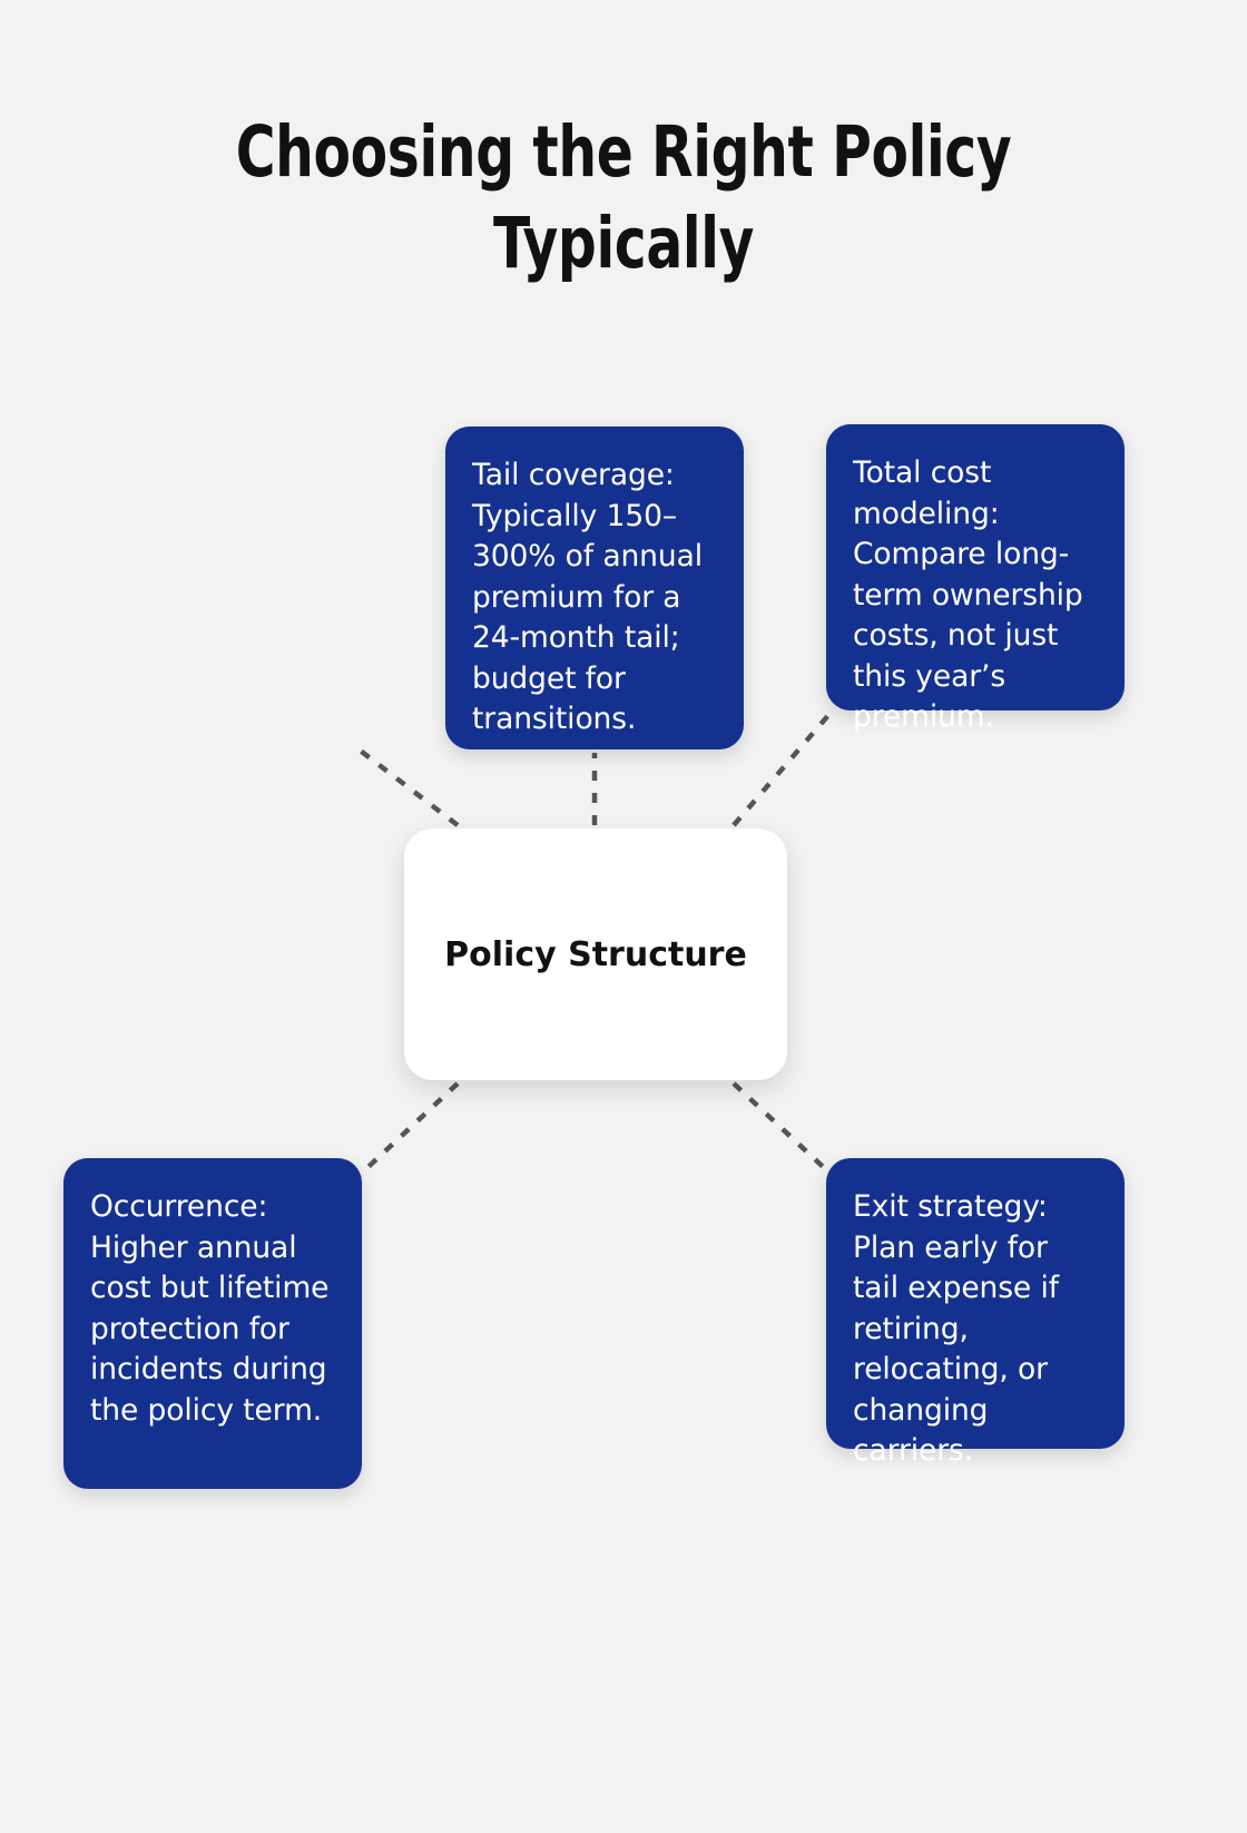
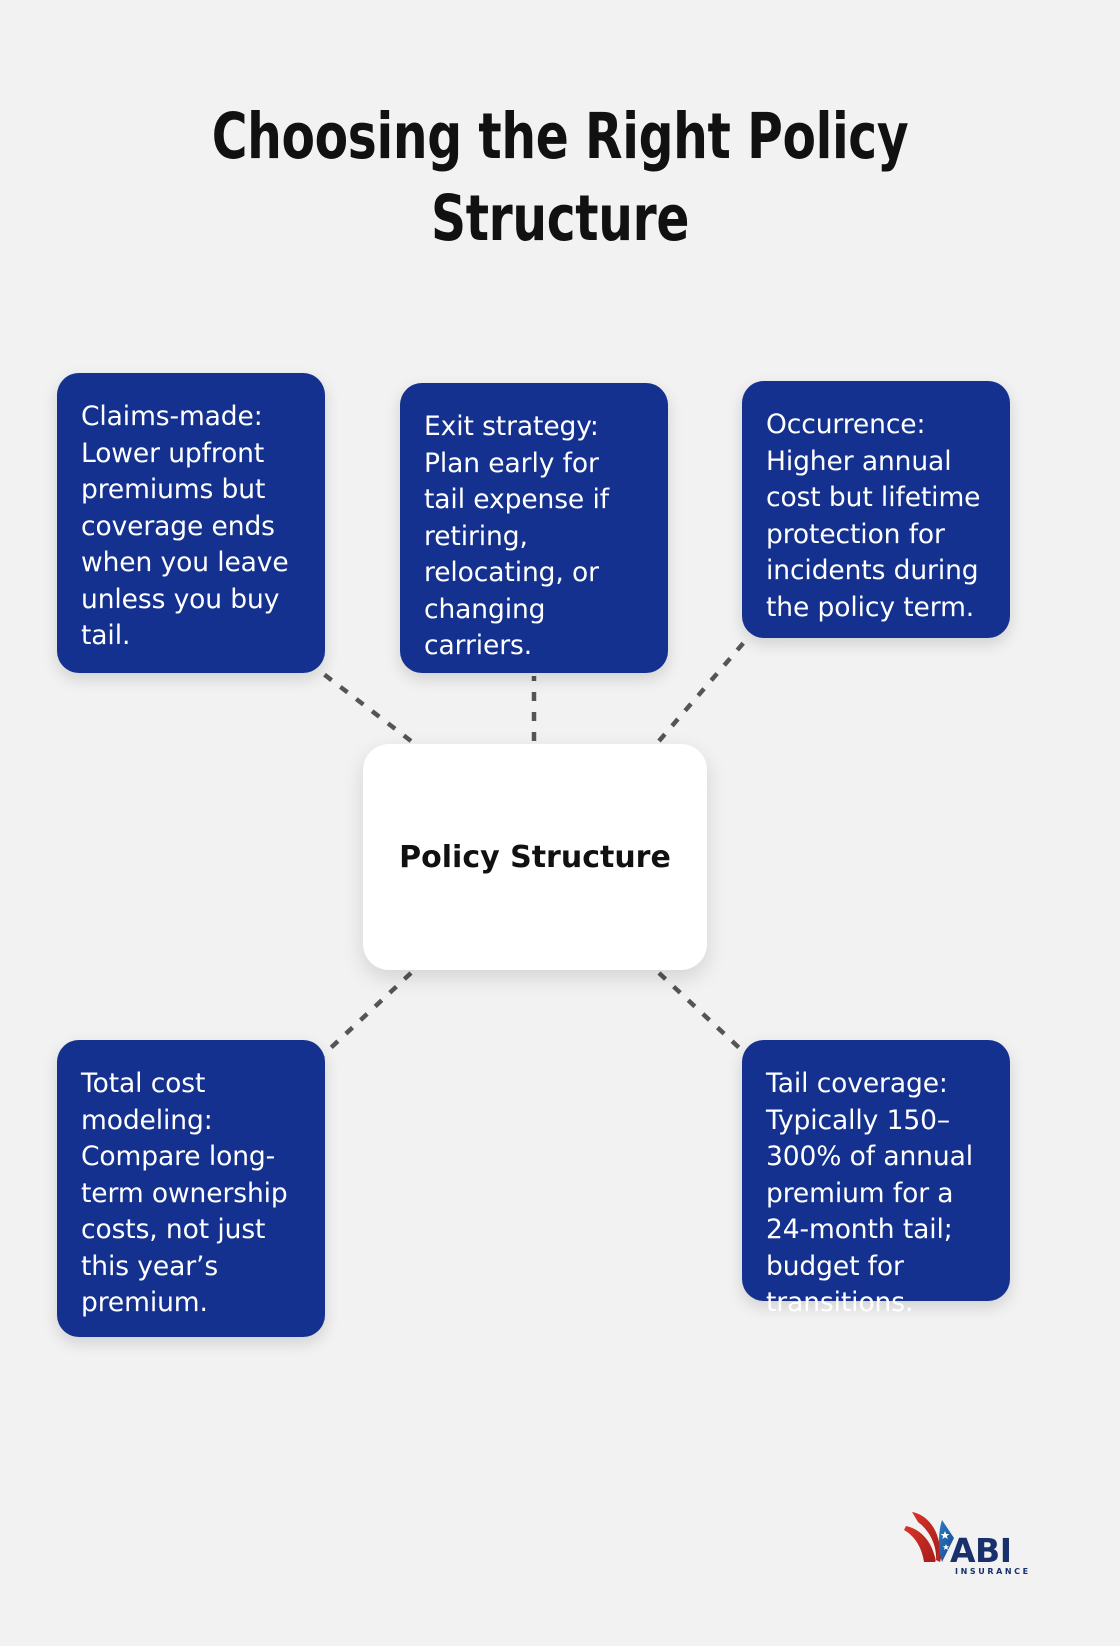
- Choosing the Right Policy Typically
+ Choosing the Right Policy Structure
+ Claims-made: Lower upfront premiums but coverage ends when you leave unless you buy tail.
- Tail coverage: Typically 150–300% of annual premium for a 24-month tail; budget for transitions.
+ Exit strategy: Plan early for tail expense if retiring, relocating, or changing carriers.
- Total cost modeling: Compare long-term ownership costs, not just this year’s premium.
+ Occurrence: Higher annual cost but lifetime protection for incidents during the policy term.
  Policy Structure
- Occurrence: Higher annual cost but lifetime protection for incidents during the policy term.
+ Total cost modeling: Compare long-term ownership costs, not just this year’s premium.
- Exit strategy: Plan early for tail expense if retiring, relocating, or changing carriers.
+ Tail coverage: Typically 150–300% of annual premium for a 24-month tail; budget for transitions.
+ ABI
+ INSURANCE
